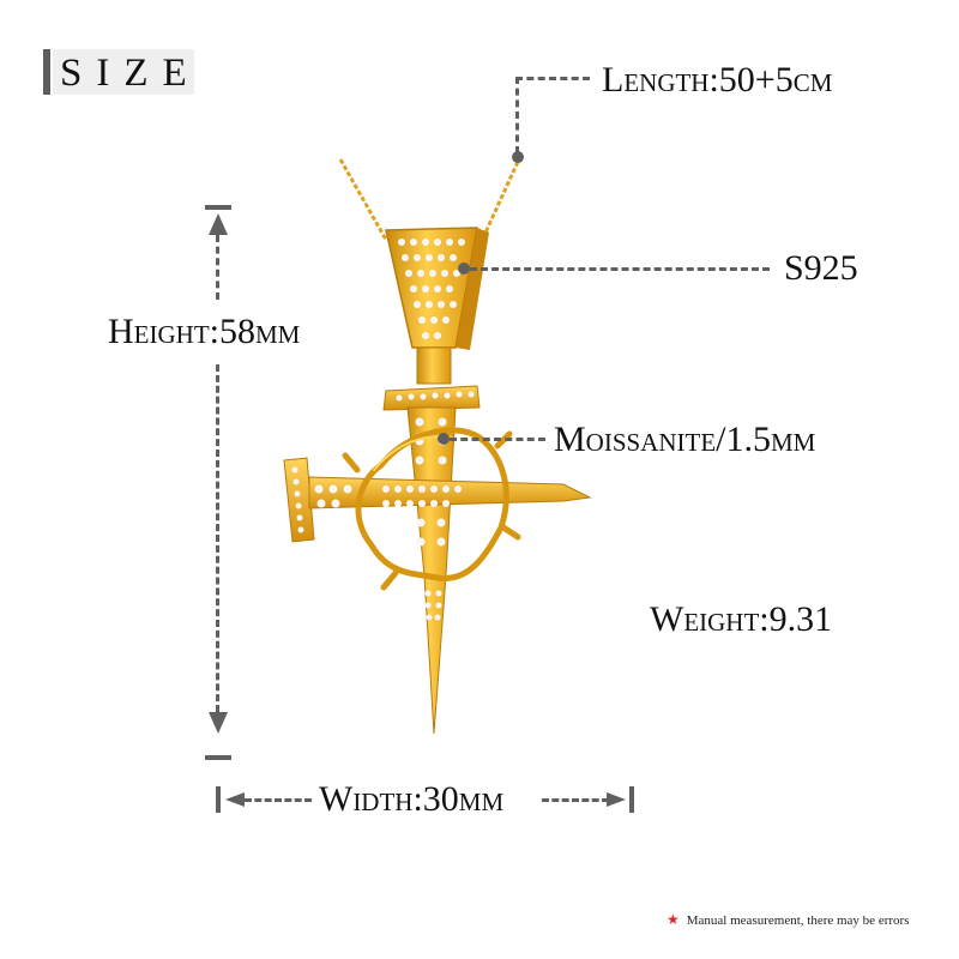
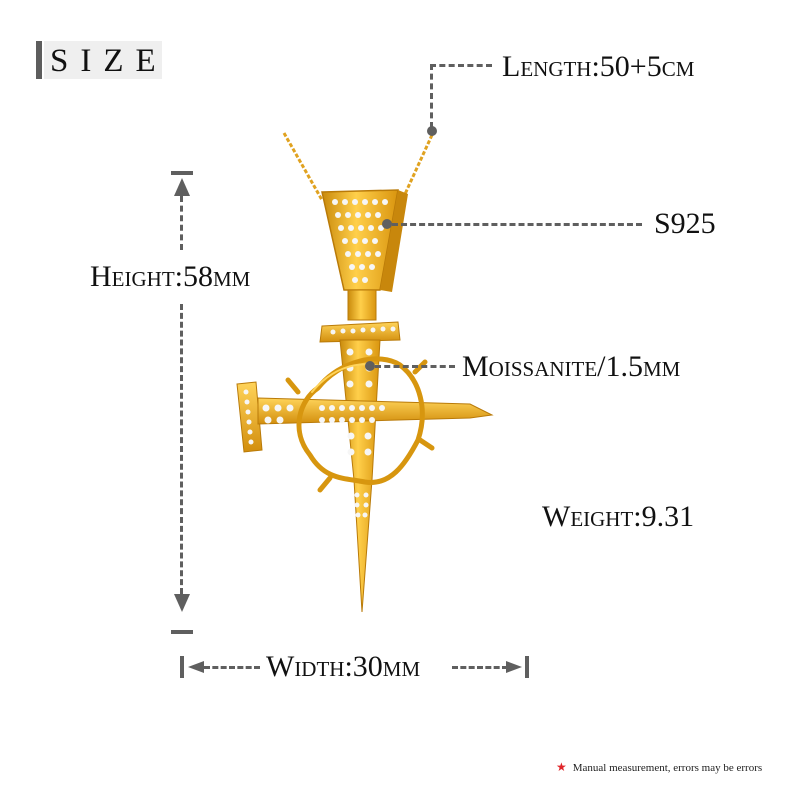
  SIZE
  Length:50+5cm
  S925
  Moissanite/1.5mm
  Weight:9.31
  Height:58mm
  Width:30mm
- ★ Manual measurement, there may be errors
+ ★ Manual measurement, errors may be errors
